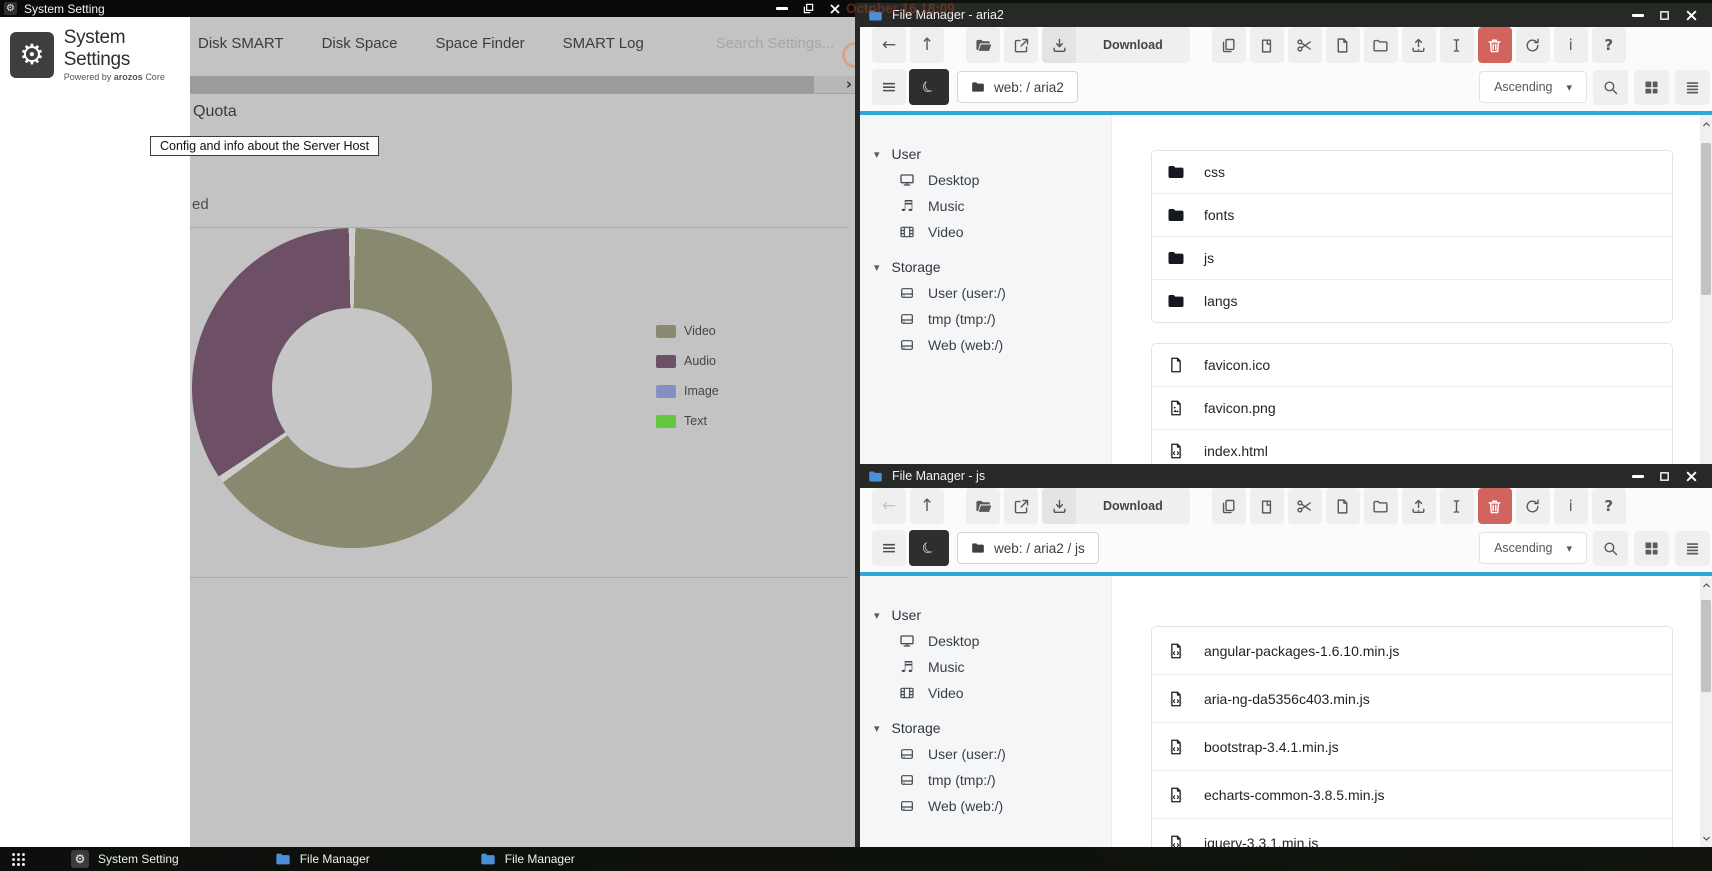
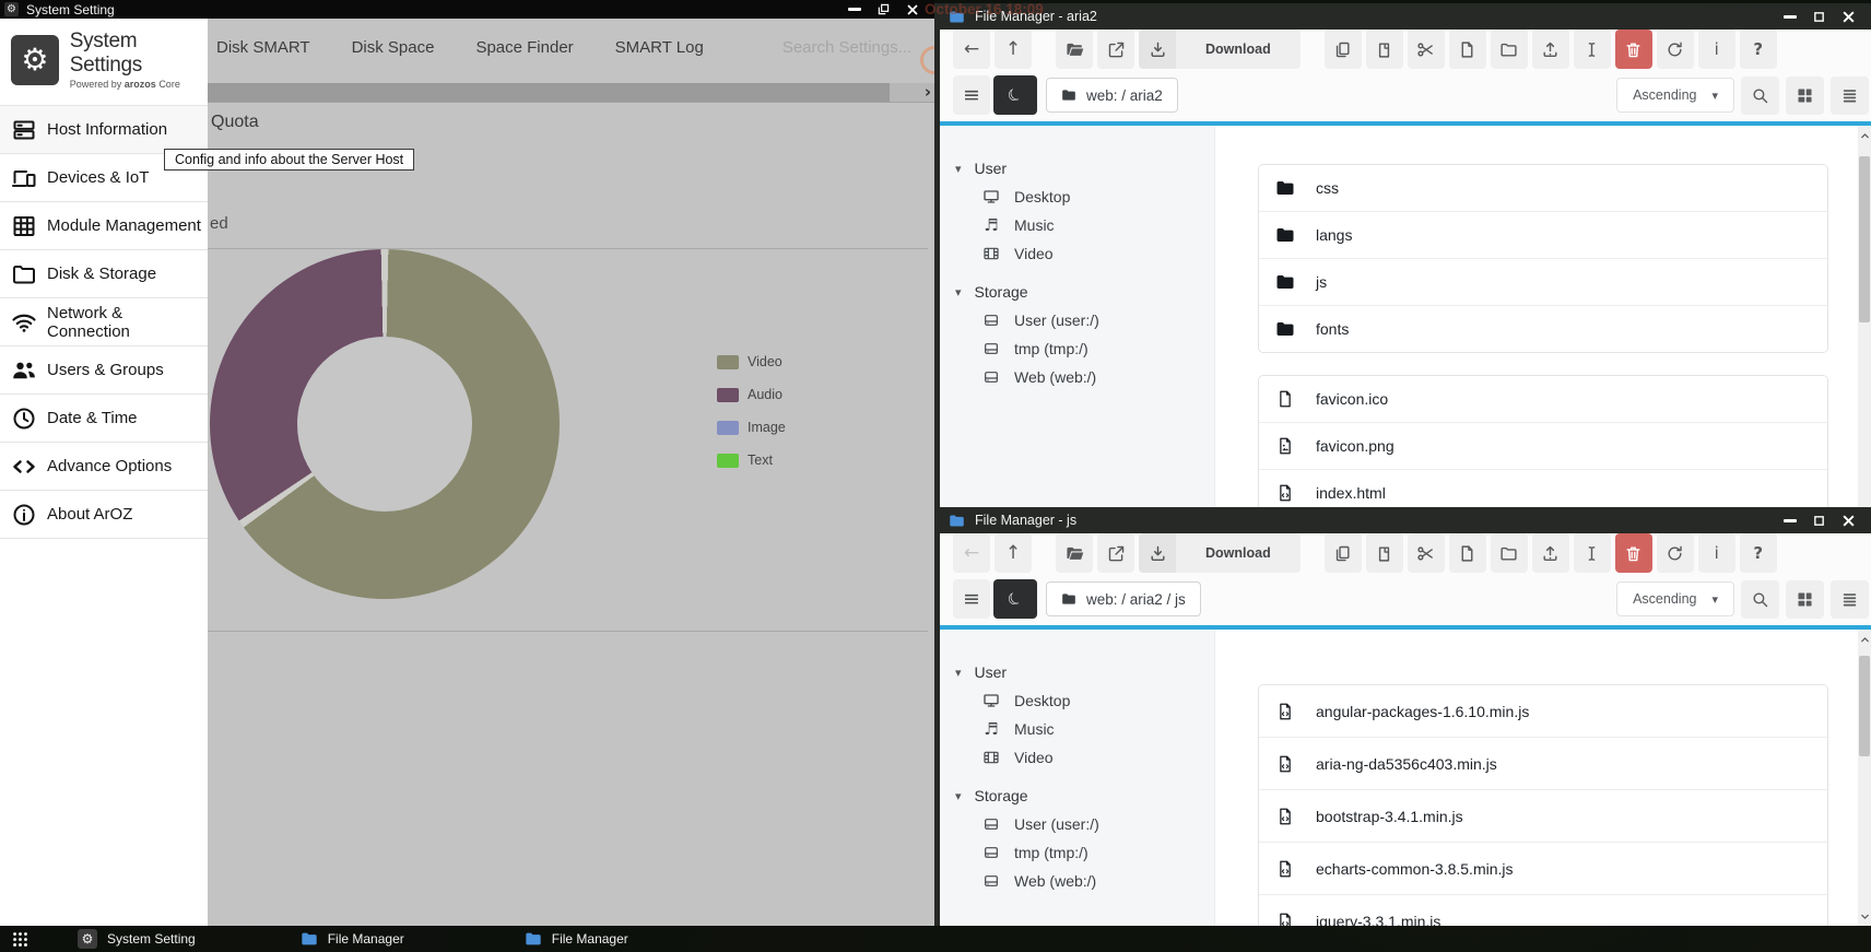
  ⚙
  System Setting
  Disk SMART
  Disk Space
  Space Finder
  SMART Log
  Search Settings...
  ›
  Quota
  ed
  Video
  Audio
  Image
  Text
  ⚙
  System Settings
  Powered by arozos Core
+ Host Information
+ Devices & IoT
+ Module Management
+ Disk & Storage
+ Network & Connection
+ Users & Groups
+ Date & Time
+ Advance Options
+ About ArOZ
  Config and info about the Server Host
  October 16 18:09
  File Manager - aria2
  ←
  ↑
  Download
  i
  ?
  ≡
  web: / aria2
  Ascending
  ▾
  ▾
  User
  Desktop
  ♬
  Music
  Video
  ▾
  Storage
  User (user:/)
  tmp (tmp:/)
  Web (web:/)
  css
- fonts
+ langs
  js
- langs
+ fonts
  favicon.ico
  favicon.png
  index.html
  File Manager - js
  ←
  ↑
  Download
  i
  ?
  ≡
  web: / aria2 / js
  Ascending
  ▾
  ▾
  User
  Desktop
  ♬
  Music
  Video
  ▾
  Storage
  User (user:/)
  tmp (tmp:/)
  Web (web:/)
  angular-packages-1.6.10.min.js
  aria-ng-da5356c403.min.js
  bootstrap-3.4.1.min.js
  echarts-common-3.8.5.min.js
  jquery-3.3.1.min.js
  ⚙
  System Setting
  File Manager
  File Manager
